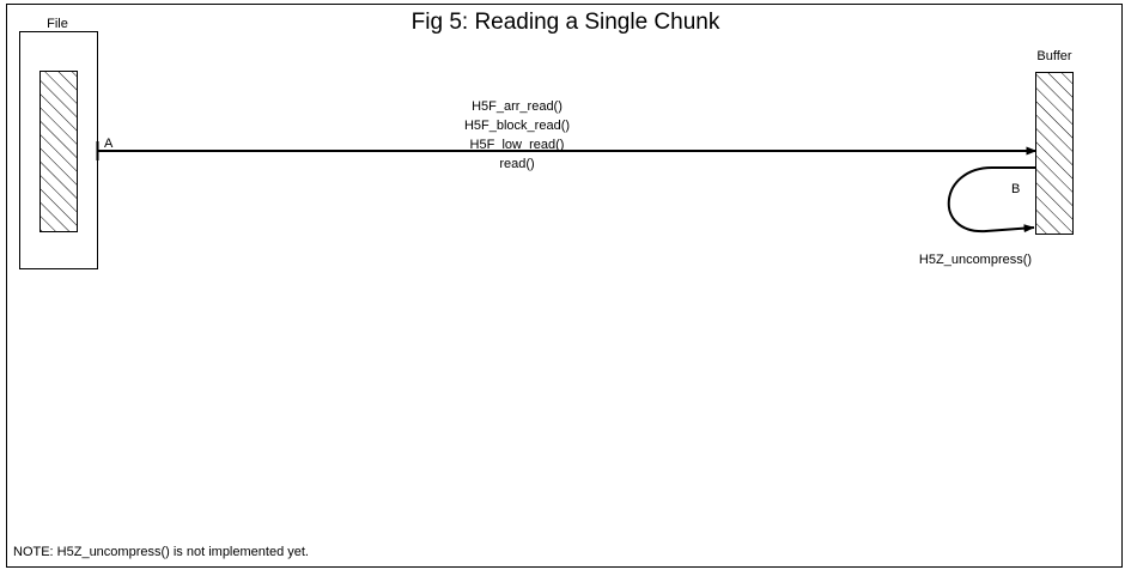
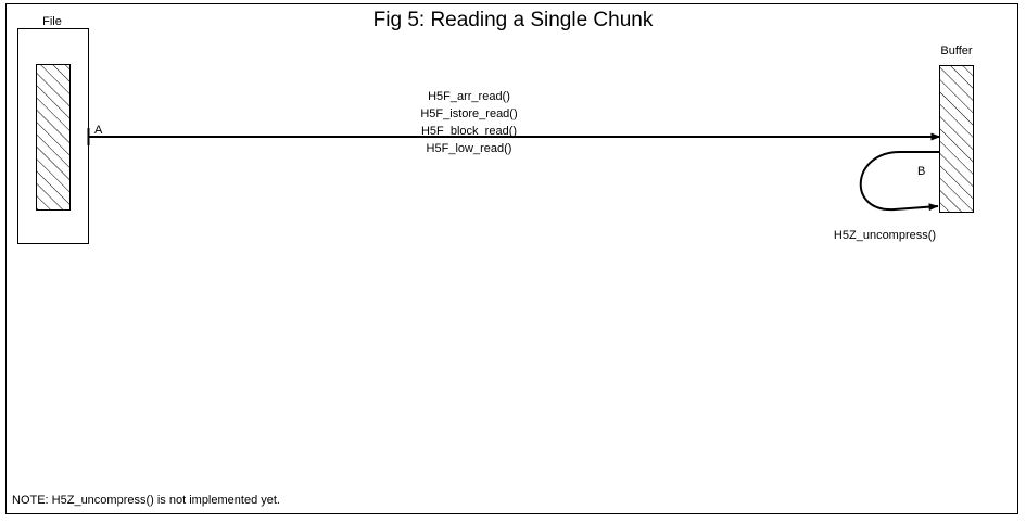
  Fig 5: Reading a Single Chunk
  File
  Buffer
  A
  B
  H5Z_uncompress()
  H5F_arr_read()
+ H5F_istore_read()
  H5F_block_read()
  H5F_low_read()
- read()
  NOTE: H5Z_uncompress() is not implemented yet.
